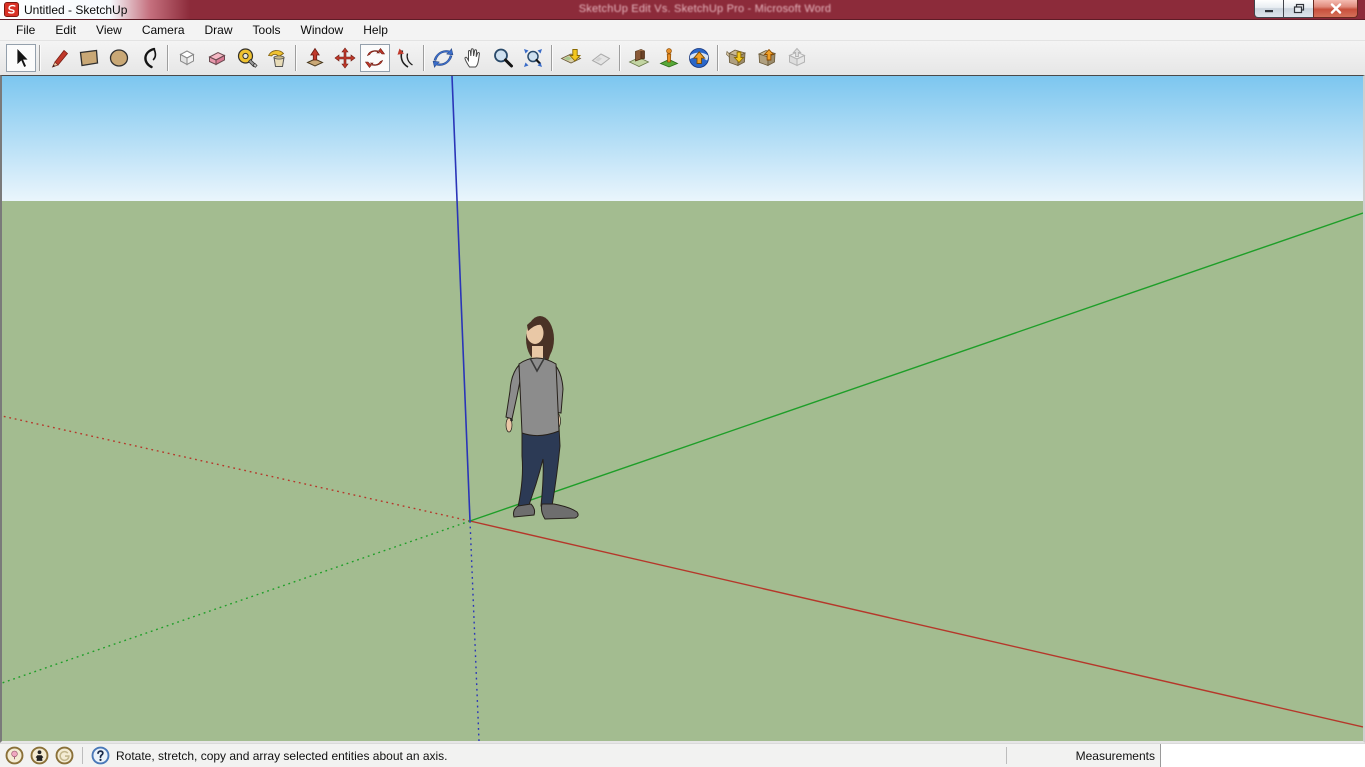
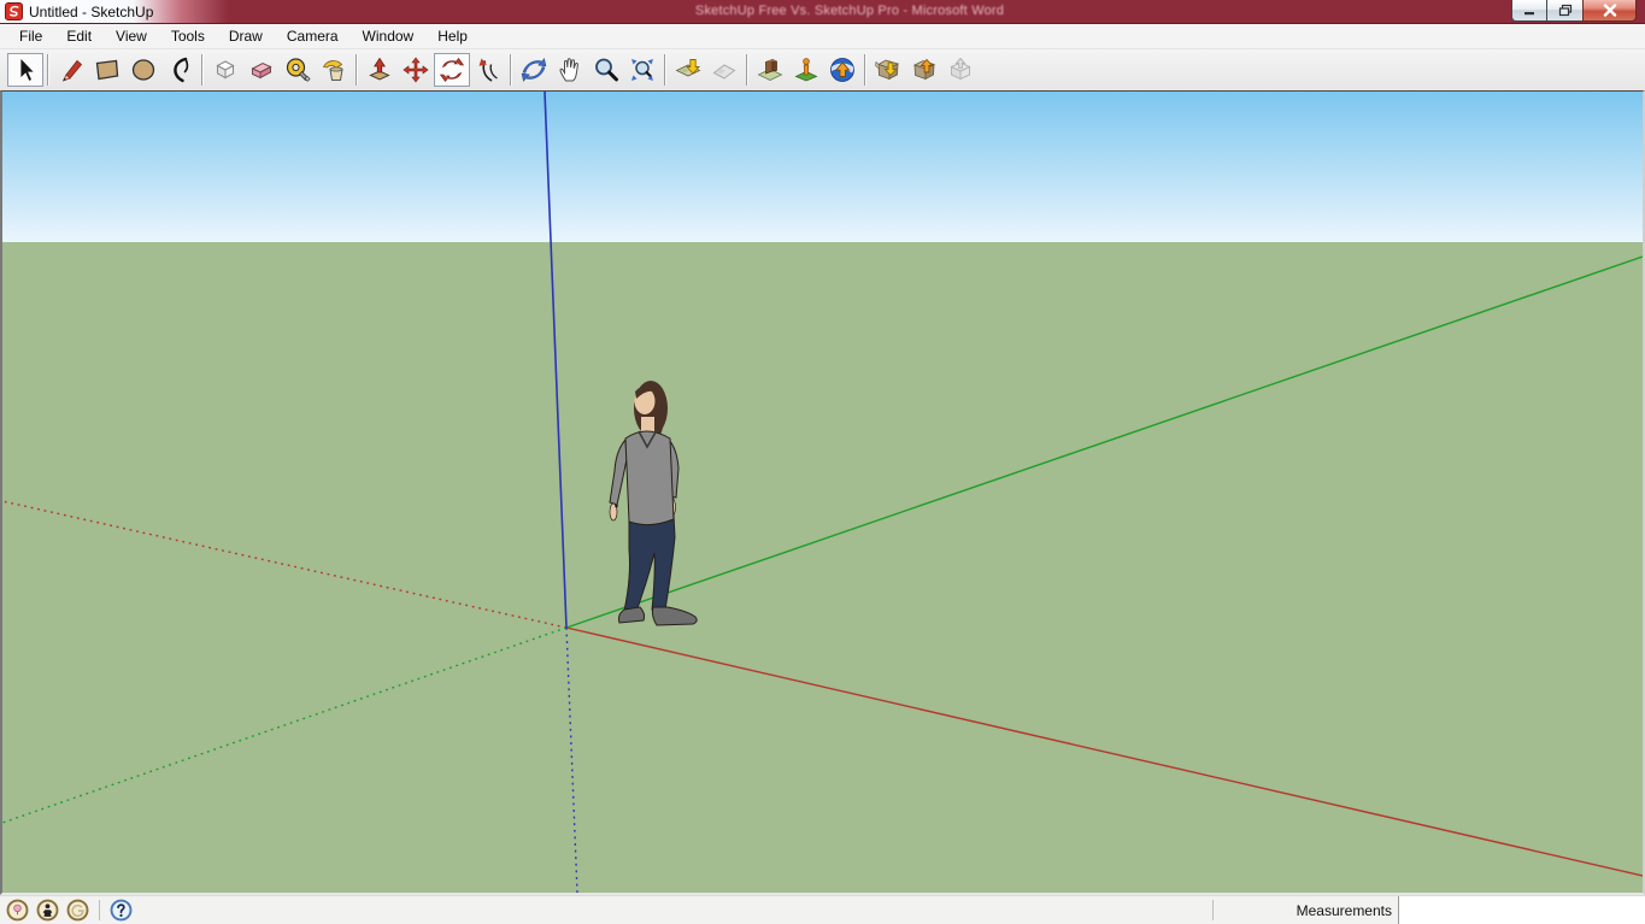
  Untitled - SketchUp
- SketchUp Edit Vs. SketchUp Pro - Microsoft Word
+ SketchUp Free Vs. SketchUp Pro - Microsoft Word
  File
  Edit
  View
- Camera
+ Tools
  Draw
- Tools
+ Camera
  Window
  Help
- Rotate, stretch, copy and array selected entities about an axis.
  Measurements
